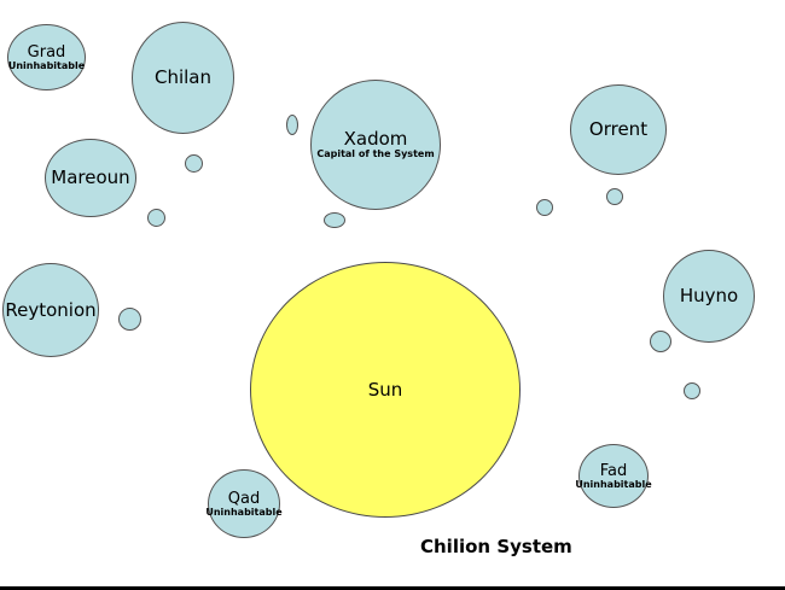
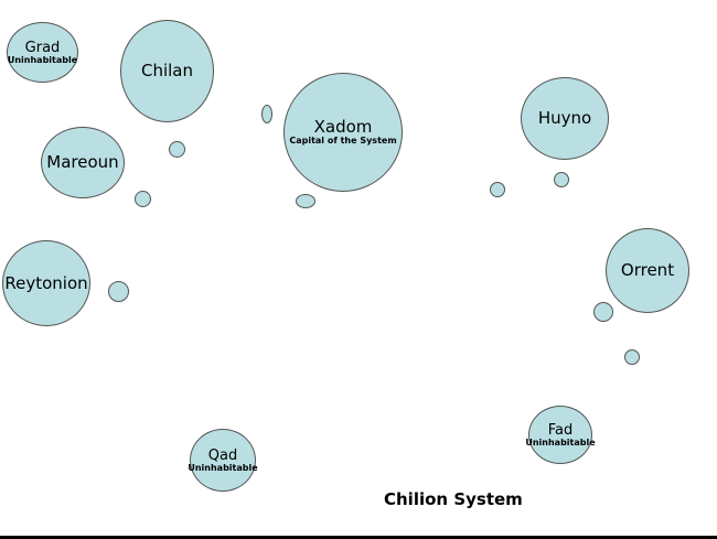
- Sun
  Grad
  Uninhabitable
  Chilan
  Xadom
  Capital of the System
- Orrent
+ Huyno
  Mareoun
  Reytonion
- Huyno
+ Orrent
  Fad
  Uninhabitable
  Qad
  Uninhabitable
  Chilion System
